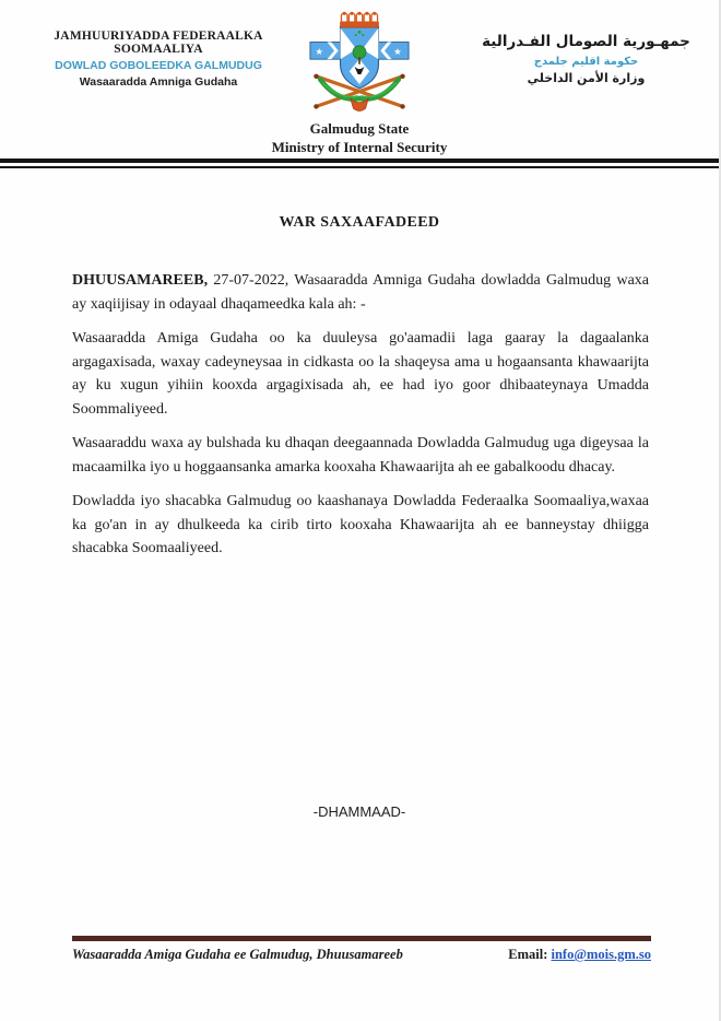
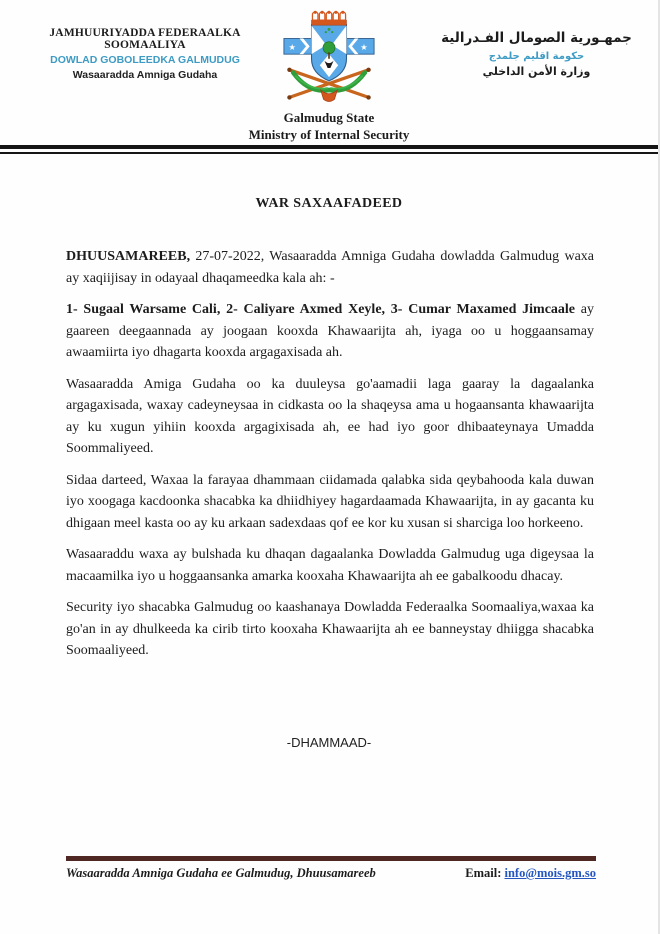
  JAMHUURIYADDA FEDERAALKA SOOMAALIYA
  DOWLAD GOBOLEEDKA GALMUDUG
  Wasaaradda Amniga Gudaha
  ★
  ★
  Galmudug State
  Ministry of Internal Security
  جمهـورية الصومال الفـدرالية
  حكومة اقليم جلمدج
  وزارة الأمن الداخلي
  WAR SAXAAFADEED
  DHUUSAMAREEB, 27-07-2022, Wasaaradda Amniga Gudaha dowladda Galmudug waxa ay xaqiijisay in odayaal dhaqameedka kala ah: -
+ 1- Sugaal Warsame Cali, 2- Caliyare Axmed Xeyle, 3- Cumar Maxamed Jimcaale ay gaareen deegaannada ay joogaan kooxda Khawaarijta ah, iyaga oo u hoggaansamay awaamiirta iyo dhagarta kooxda argagaxisada ah.
  Wasaaradda Amiga Gudaha oo ka duuleysa go'aamadii laga gaaray la dagaalanka argagaxisada, waxay cadeyneysaa in cidkasta oo la shaqeysa ama u hogaansanta khawaarijta ay ku xugun yihiin kooxda argagixisada ah, ee had iyo goor dhibaateynaya Umadda Soommaliyeed.
+ Sidaa darteed, Waxaa la farayaa dhammaan ciidamada qalabka sida qeybahooda kala duwan iyo xoogaga kacdoonka shacabka ka dhiidhiyey hagardaamada Khawaarijta, in ay gacanta ku dhigaan meel kasta oo ay ku arkaan sadexdaas qof ee kor ku xusan si sharciga loo horkeeno.
- Wasaaraddu waxa ay bulshada ku dhaqan deegaannada Dowladda Galmudug uga digeysaa la macaamilka iyo u hoggaansanka amarka kooxaha Khawaarijta ah ee gabalkoodu dhacay.
+ Wasaaraddu waxa ay bulshada ku dhaqan dagaalanka Dowladda Galmudug uga digeysaa la macaamilka iyo u hoggaansanka amarka kooxaha Khawaarijta ah ee gabalkoodu dhacay.
- Dowladda iyo shacabka Galmudug oo kaashanaya Dowladda Federaalka Soomaaliya,waxaa ka go'an in ay dhulkeeda ka cirib tirto kooxaha Khawaarijta ah ee banneystay dhiigga shacabka Soomaaliyeed.
+ Security iyo shacabka Galmudug oo kaashanaya Dowladda Federaalka Soomaaliya,waxaa ka go'an in ay dhulkeeda ka cirib tirto kooxaha Khawaarijta ah ee banneystay dhiigga shacabka Soomaaliyeed.
  -DHAMMAAD-
- Wasaaradda Amiga Gudaha ee Galmudug, Dhuusamareeb
+ Wasaaradda Amniga Gudaha ee Galmudug, Dhuusamareeb
  Email: info@mois.gm.so
